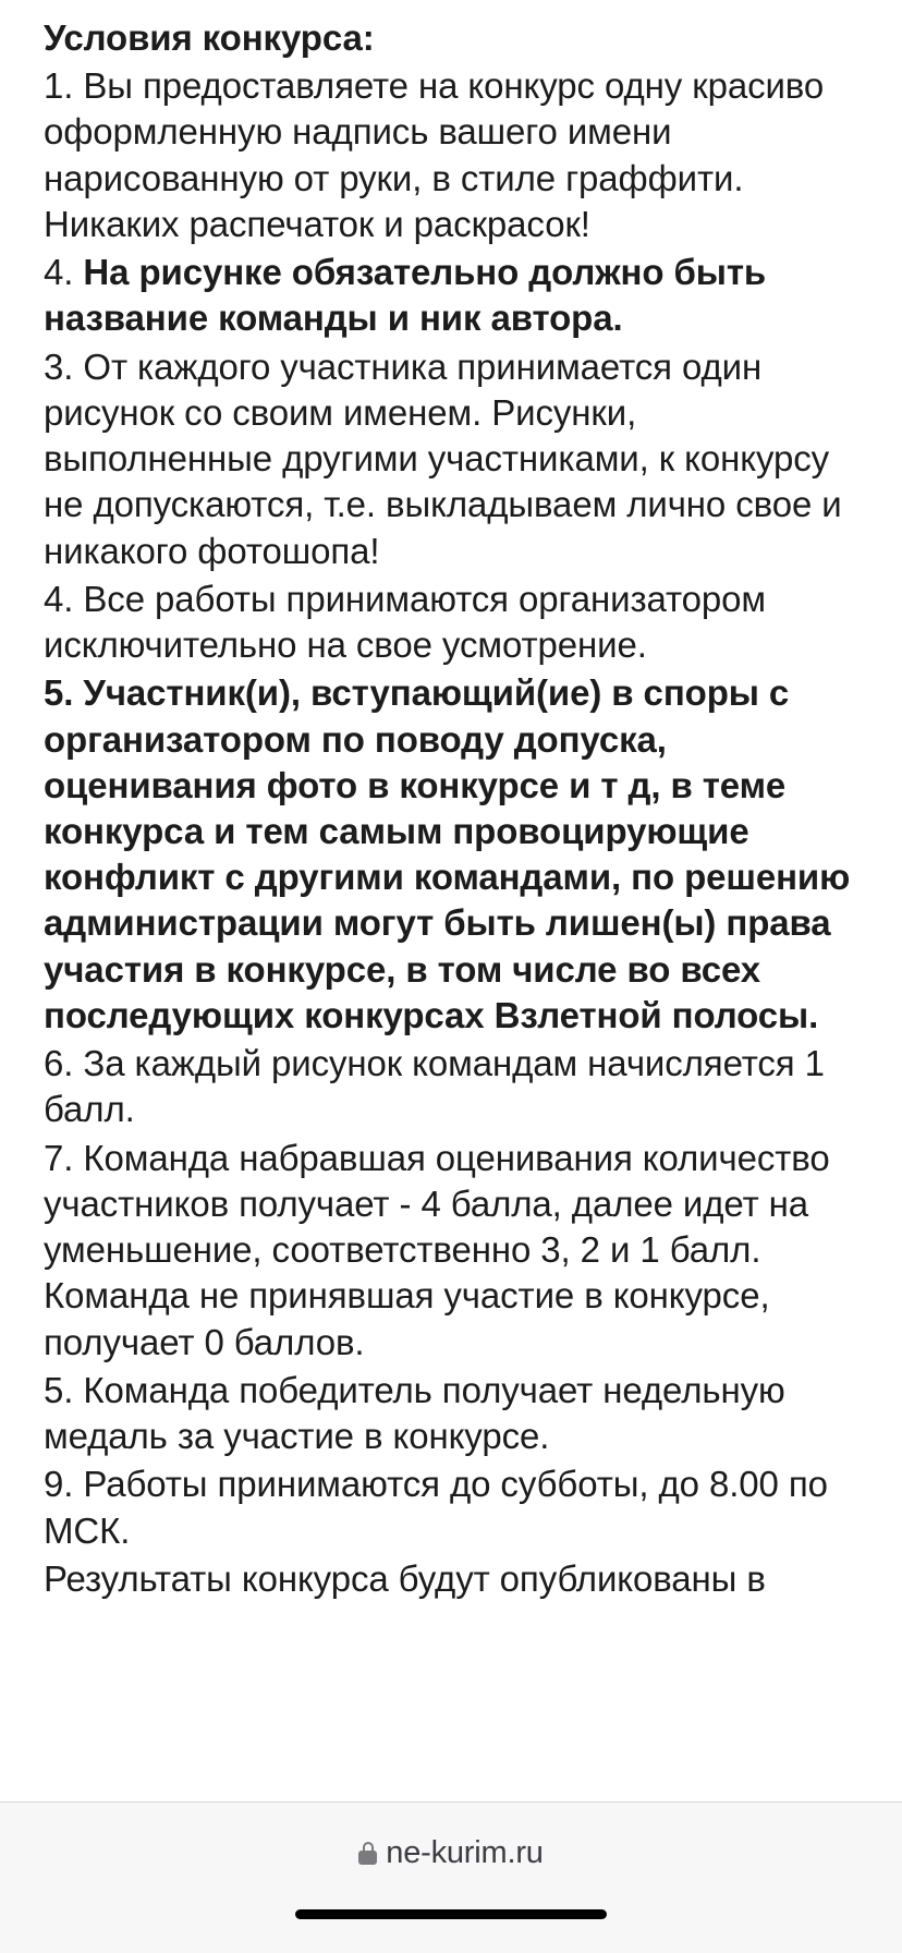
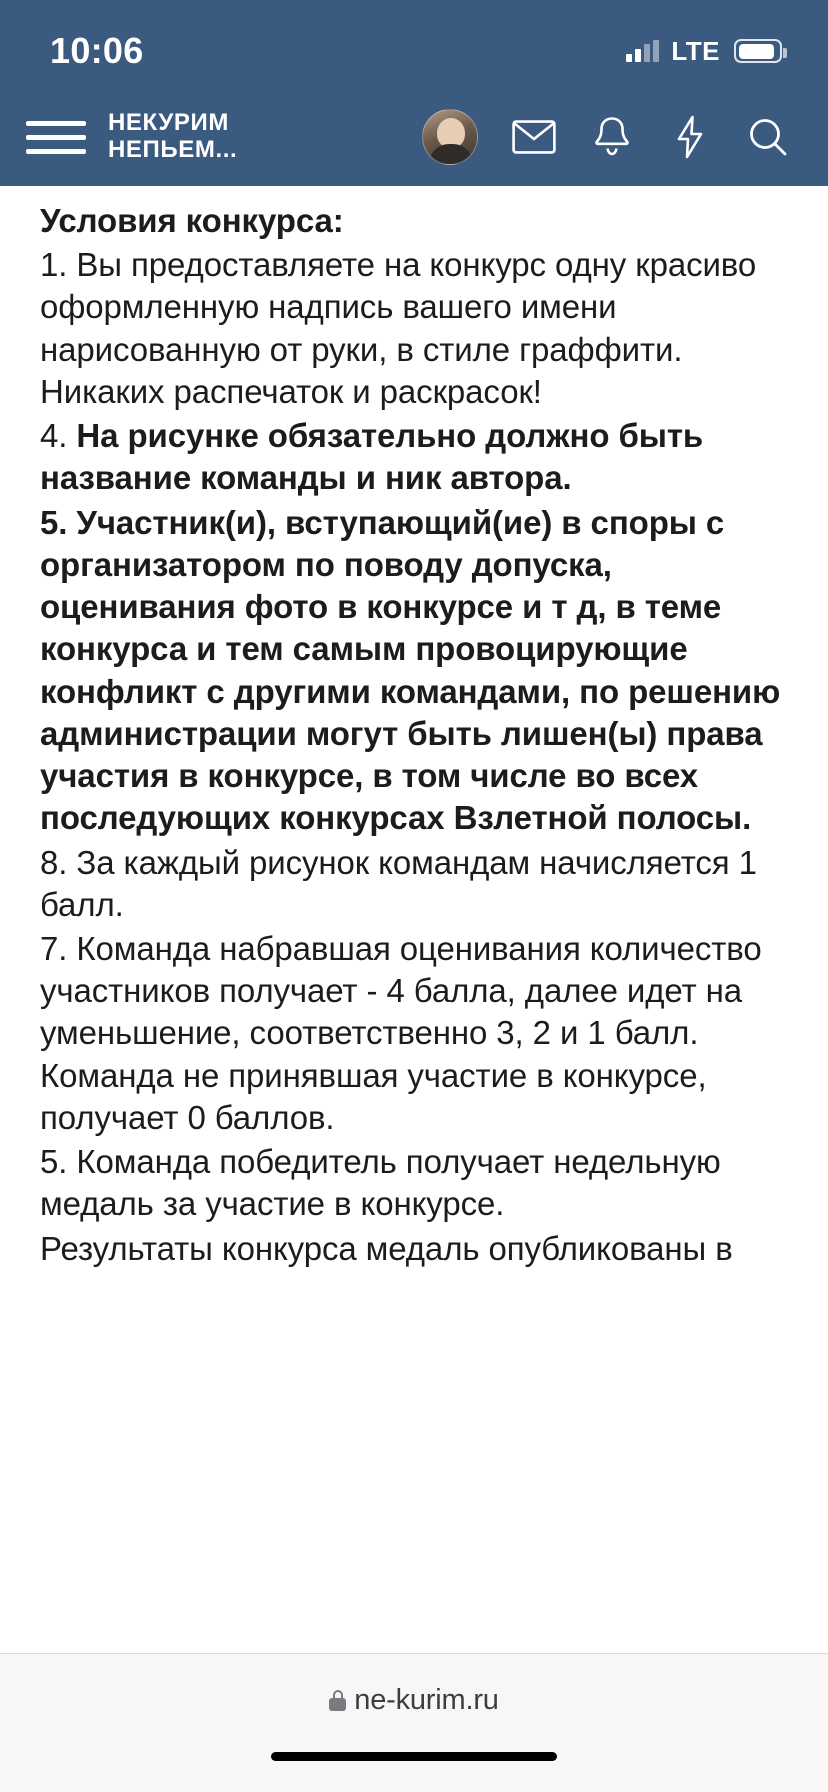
+ 10:06
+ LTE
+ НЕКУРИМ
+ НЕПЬЕМ...
  Условия конкурса:
  1. Вы предоставляете на конкурс одну красиво оформленную надпись вашего имени нарисованную от руки, в стиле граффити. Никаких распечаток и раскрасок!
  4. На рисунке обязательно должно быть название команды и ник автора.
- 3. От каждого участника принимается один рисунок со своим именем. Рисунки, выполненные другими участниками, к конкурсу не допускаются, т.е. выкладываем лично свое и никакого фотошопа!
- 4. Все работы принимаются организатором исключительно на свое усмотрение.
  5. Участник(и), вступающий(ие) в споры с организатором по поводу допуска, оценивания фото в конкурсе и т д, в теме конкурса и тем самым провоцирующие конфликт с другими командами, по решению администрации могут быть лишен(ы) права участия в конкурсе, в том числе во всех последующих конкурсах Взлетной полосы.
- 6. За каждый рисунок командам начисляется 1 балл.
+ 8. За каждый рисунок командам начисляется 1 балл.
  7. Команда набравшая оценивания количество участников получает - 4 балла, далее идет на уменьшение, соответственно 3, 2 и 1 балл. Команда не принявшая участие в конкурсе, получает 0 баллов.
  5. Команда победитель получает недельную медаль за участие в конкурсе.
- 9. Работы принимаются до субботы, до 8.00 по МСК.
- Результаты конкурса будут опубликованы в
+ Результаты конкурса медаль опубликованы в
  ne-kurim.ru
